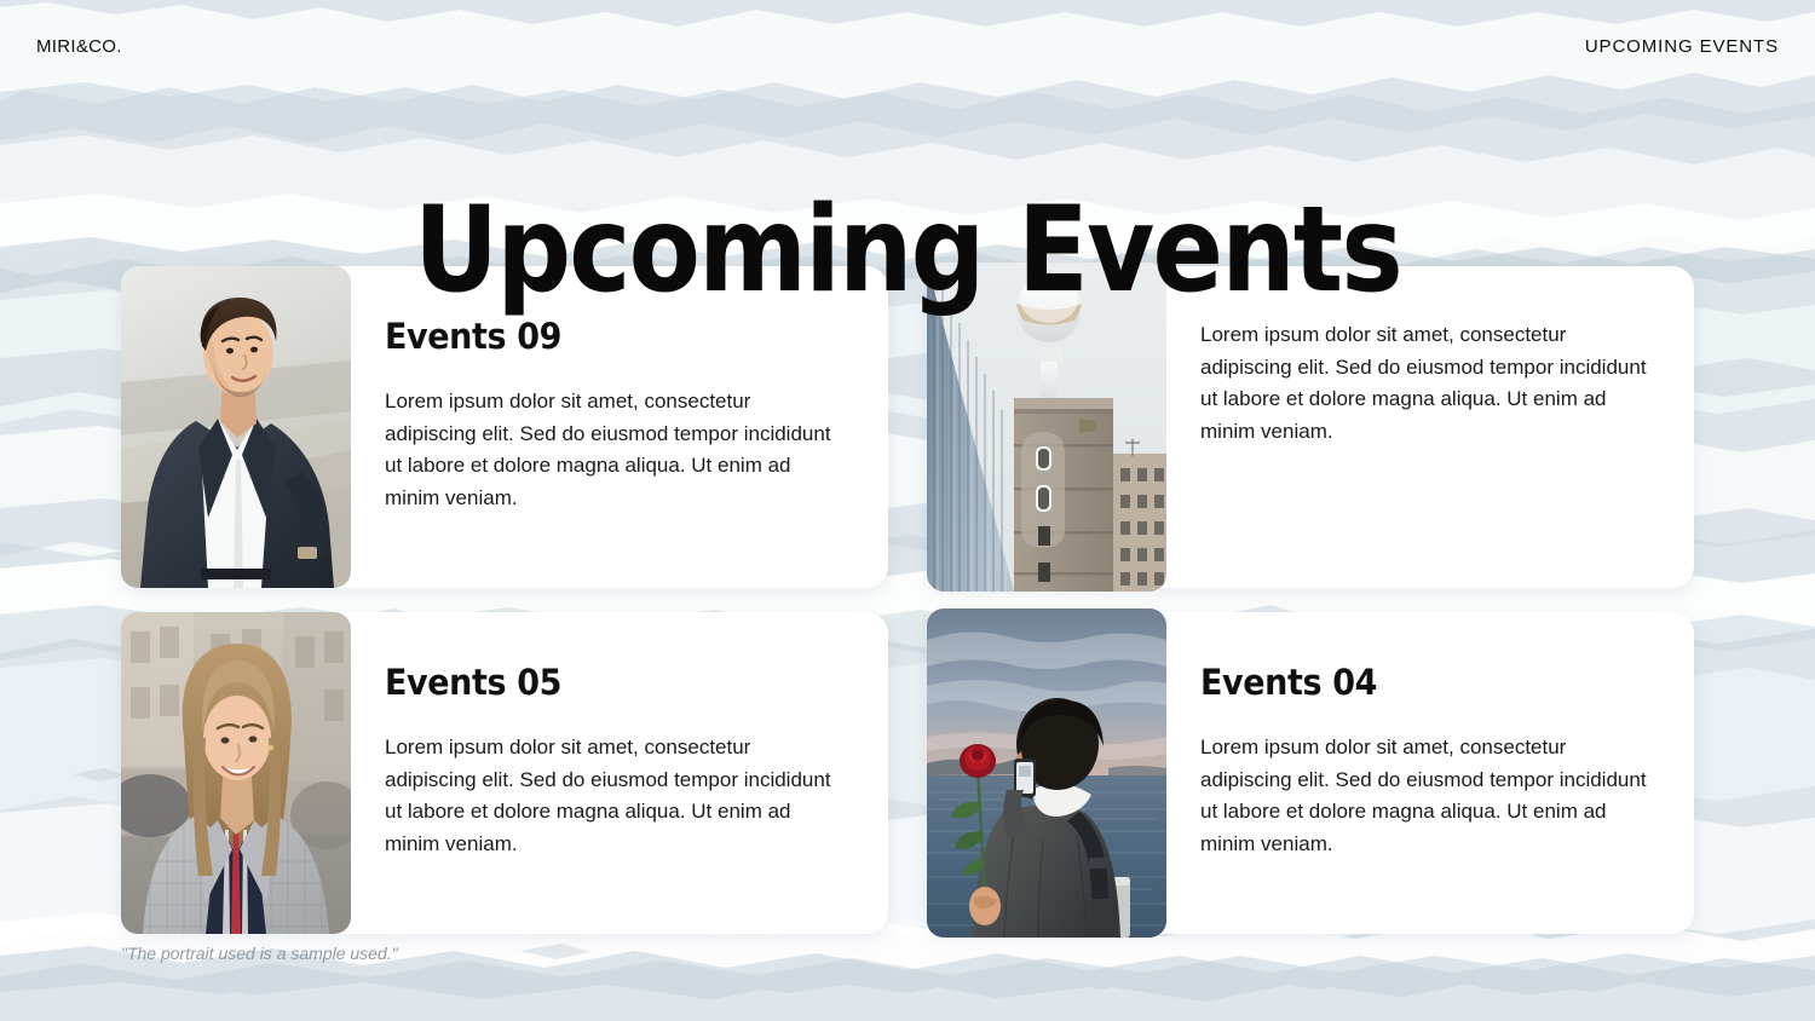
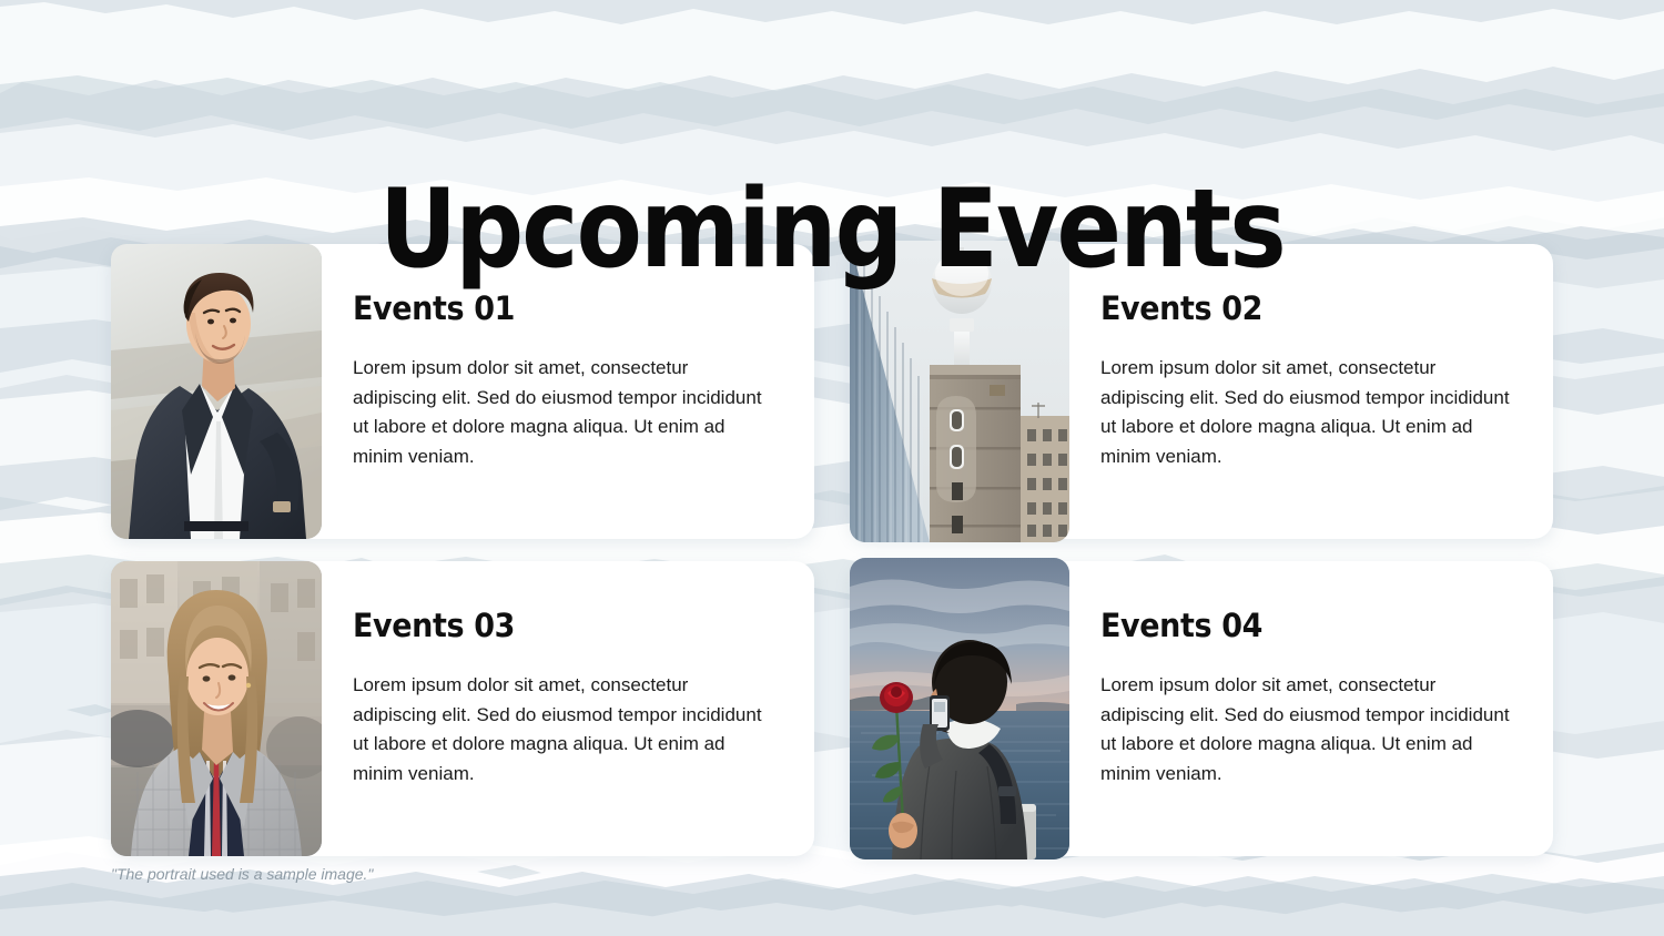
- MIRI&CO.
- UPCOMING EVENTS
  Upcoming Events
- Events 09
+ Events 01
  Lorem ipsum dolor sit amet, consectetur adipiscing elit. Sed do eiusmod tempor incididunt ut labore et dolore magna aliqua. Ut enim ad minim veniam.
+ Events 02
  Lorem ipsum dolor sit amet, consectetur adipiscing elit. Sed do eiusmod tempor incididunt ut labore et dolore magna aliqua. Ut enim ad minim veniam.
- Events 05
+ Events 03
  Lorem ipsum dolor sit amet, consectetur adipiscing elit. Sed do eiusmod tempor incididunt ut labore et dolore magna aliqua. Ut enim ad minim veniam.
  Events 04
  Lorem ipsum dolor sit amet, consectetur adipiscing elit. Sed do eiusmod tempor incididunt ut labore et dolore magna aliqua. Ut enim ad minim veniam.
- "The portrait used is a sample used."
+ "The portrait used is a sample image."
